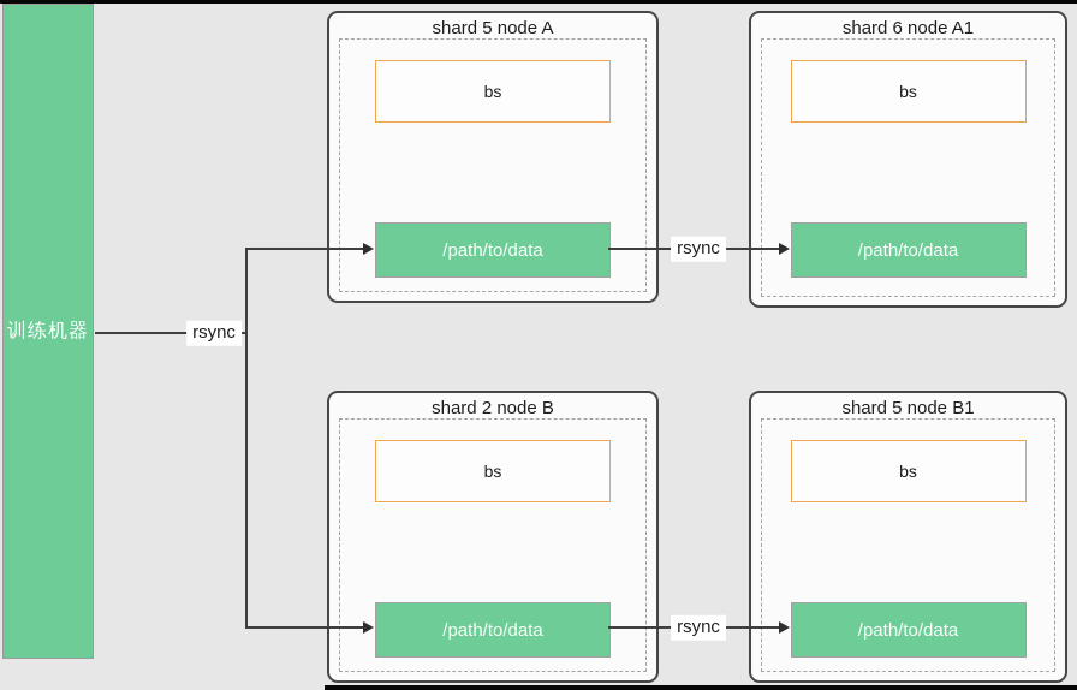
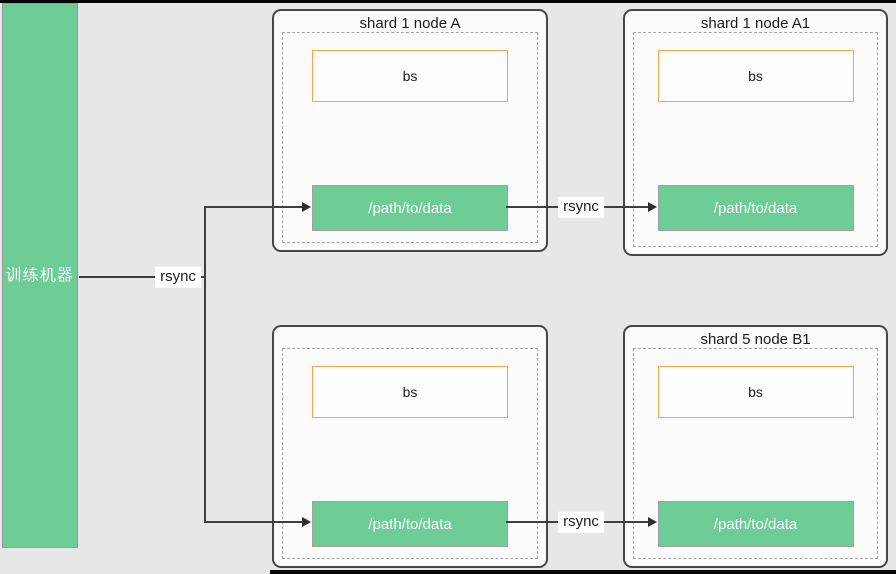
  训练机器
- shard 5 node A
+ shard 1 node A
  bs
  /path/to/data
- shard 6 node A1
+ shard 1 node A1
  bs
  /path/to/data
- shard 2 node B
  bs
  /path/to/data
  shard 5 node B1
  bs
  /path/to/data
  rsync
  rsync
  rsync
